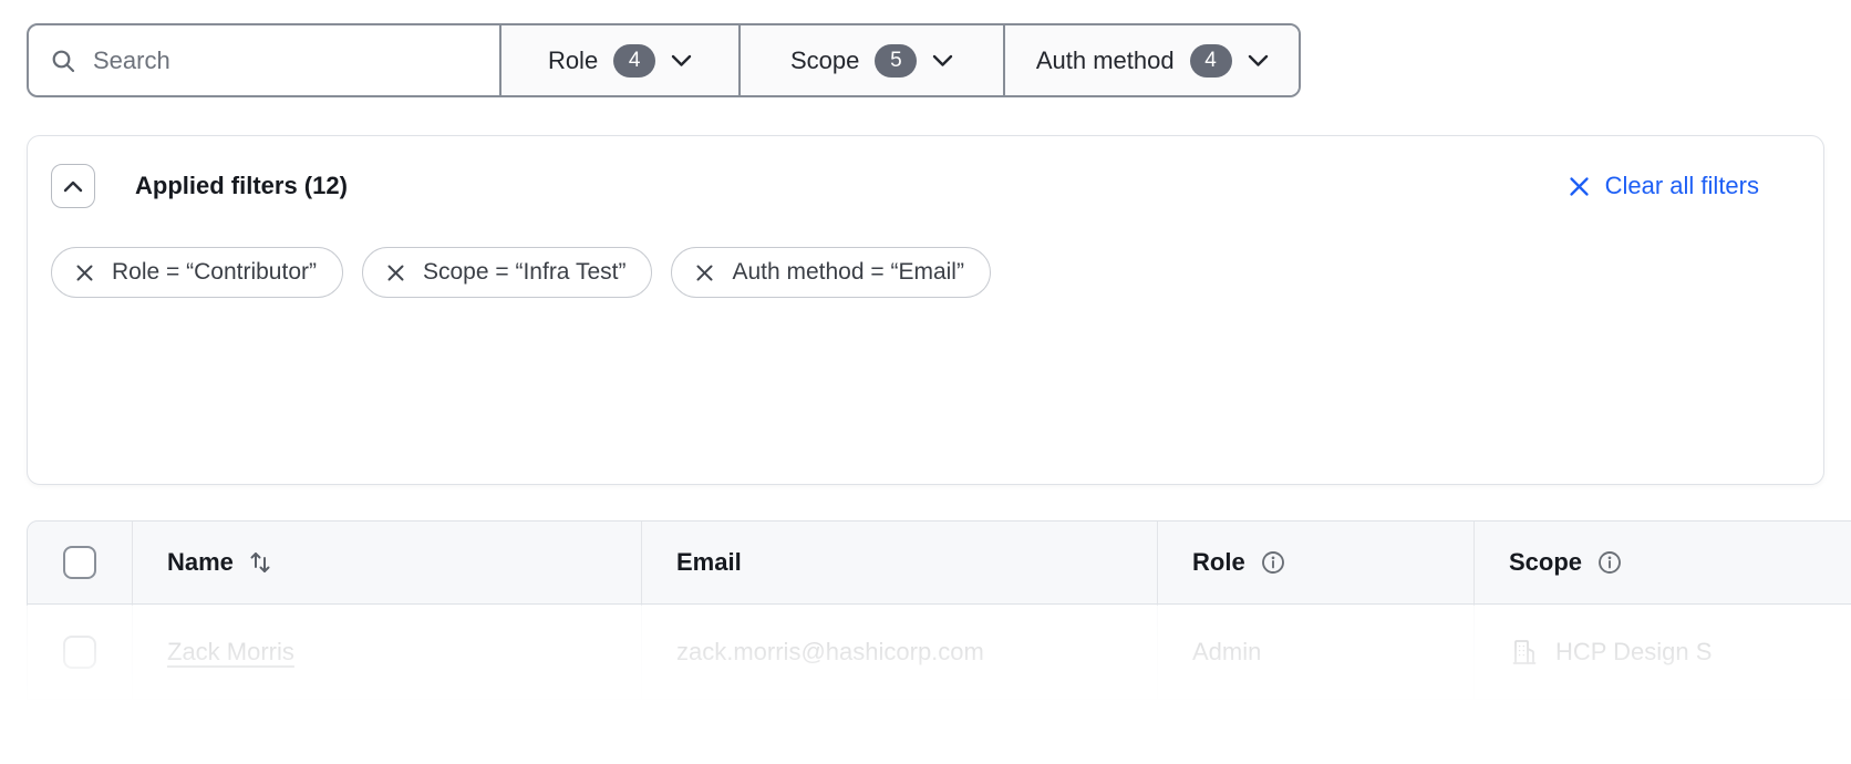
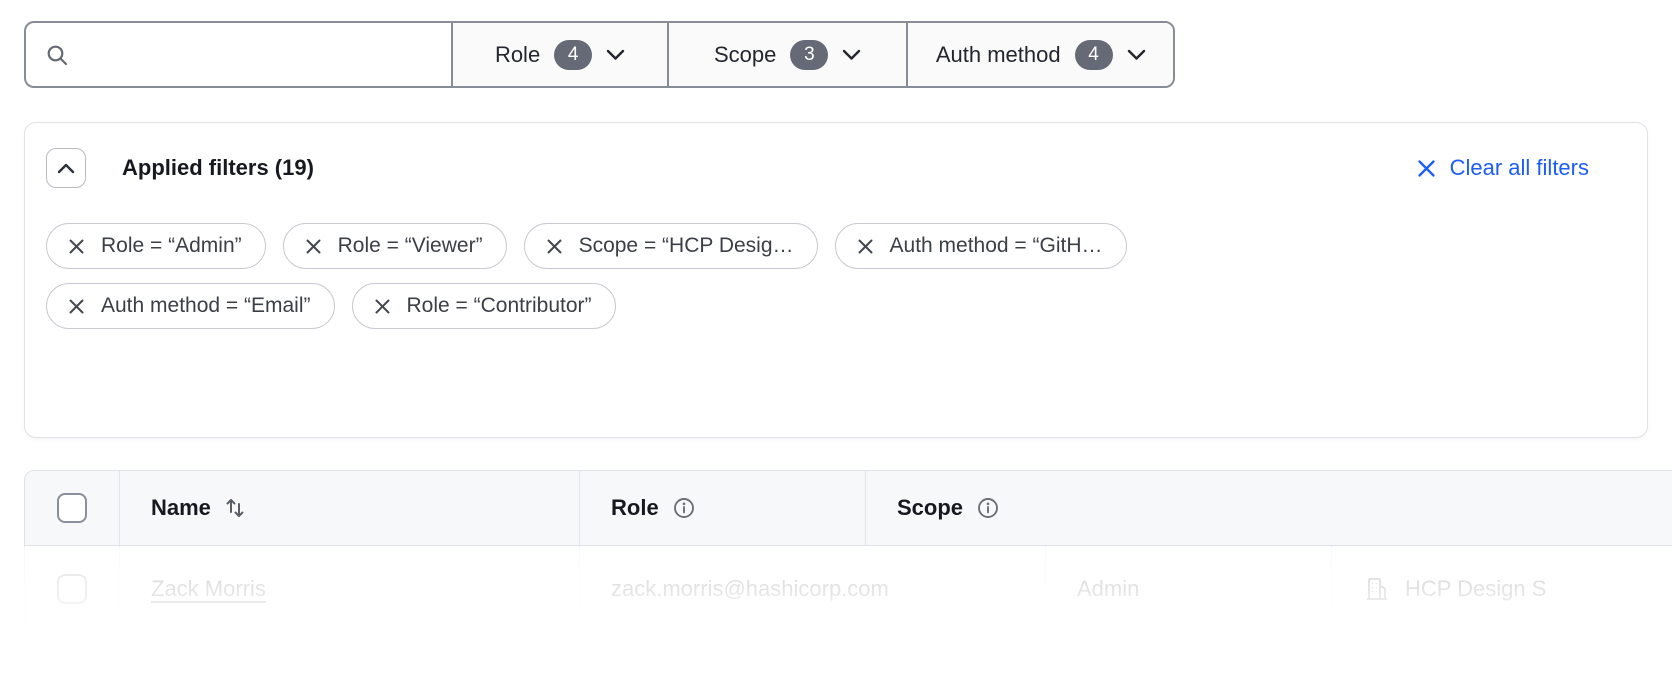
- Search
  Role
  4
  Scope
- 5
+ 3
  Auth method
  4
- Applied filters (12)
+ Applied filters (19)
  Clear all filters
+ Role = “Admin”
+ Role = “Viewer”
+ Scope = “HCP Desig…
+ Auth method = “GitH…
- Role = “Contributor”
+ Auth method = “Email”
- Scope = “Infra Test”
- Auth method = “Email”
+ Role = “Contributor”
  Name
- Email
  Role
  Scope
